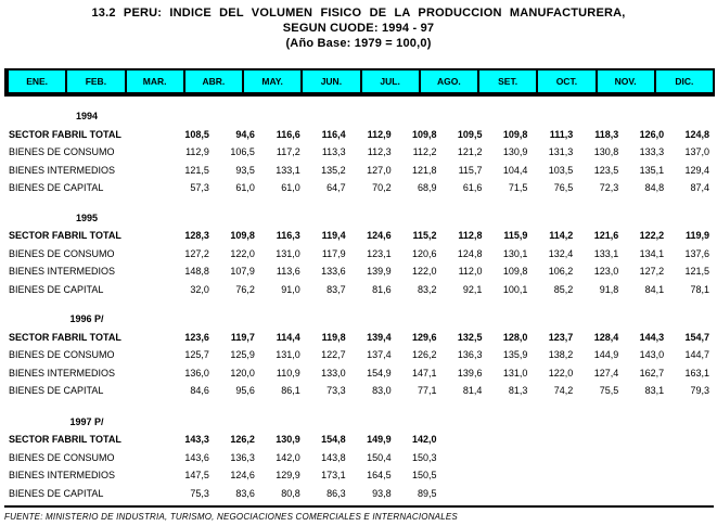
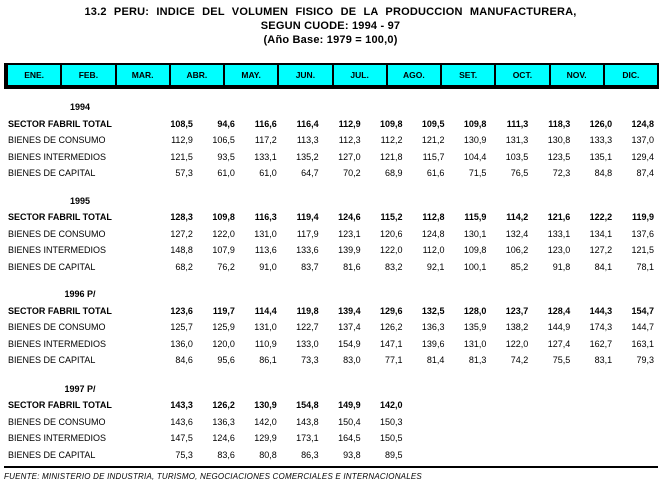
  13.2 PERU: INDICE DEL VOLUMEN FISICO DE LA PRODUCCION MANUFACTURERA,
  SEGUN CUODE: 1994 - 97
  (Año Base: 1979 = 100,0)
  ENE.
  FEB.
  MAR.
  ABR.
  MAY.
  JUN.
  JUL.
  AGO.
  SET.
  OCT.
  NOV.
  DIC.
  1994
  SECTOR FABRIL TOTAL
  108,5
  94,6
  116,6
  116,4
  112,9
  109,8
  109,5
  109,8
  111,3
  118,3
  126,0
  124,8
  BIENES DE CONSUMO
  112,9
  106,5
  117,2
  113,3
  112,3
  112,2
  121,2
  130,9
  131,3
  130,8
  133,3
  137,0
  BIENES INTERMEDIOS
  121,5
  93,5
  133,1
  135,2
  127,0
  121,8
  115,7
  104,4
  103,5
  123,5
  135,1
  129,4
  BIENES DE CAPITAL
  57,3
  61,0
  61,0
  64,7
  70,2
  68,9
  61,6
  71,5
  76,5
  72,3
  84,8
  87,4
  1995
  SECTOR FABRIL TOTAL
  128,3
  109,8
  116,3
  119,4
  124,6
  115,2
  112,8
  115,9
  114,2
  121,6
  122,2
  119,9
  BIENES DE CONSUMO
  127,2
  122,0
  131,0
  117,9
  123,1
  120,6
  124,8
  130,1
  132,4
  133,1
  134,1
  137,6
  BIENES INTERMEDIOS
  148,8
  107,9
  113,6
  133,6
  139,9
  122,0
  112,0
  109,8
  106,2
  123,0
  127,2
  121,5
  BIENES DE CAPITAL
- 32,0
+ 68,2
  76,2
  91,0
  83,7
  81,6
  83,2
  92,1
  100,1
  85,2
  91,8
  84,1
  78,1
  1996 P/
  SECTOR FABRIL TOTAL
  123,6
  119,7
  114,4
  119,8
  139,4
  129,6
  132,5
  128,0
  123,7
  128,4
  144,3
  154,7
  BIENES DE CONSUMO
  125,7
  125,9
  131,0
  122,7
  137,4
  126,2
  136,3
  135,9
  138,2
  144,9
- 143,0
+ 174,3
  144,7
  BIENES INTERMEDIOS
  136,0
  120,0
  110,9
  133,0
  154,9
  147,1
  139,6
  131,0
  122,0
  127,4
  162,7
  163,1
  BIENES DE CAPITAL
  84,6
  95,6
  86,1
  73,3
  83,0
  77,1
  81,4
  81,3
  74,2
  75,5
  83,1
  79,3
  1997 P/
  SECTOR FABRIL TOTAL
  143,3
  126,2
  130,9
  154,8
  149,9
  142,0
  BIENES DE CONSUMO
  143,6
  136,3
  142,0
  143,8
  150,4
  150,3
  BIENES INTERMEDIOS
  147,5
  124,6
  129,9
  173,1
  164,5
  150,5
  BIENES DE CAPITAL
  75,3
  83,6
  80,8
  86,3
  93,8
  89,5
  FUENTE: MINISTERIO DE INDUSTRIA, TURISMO, NEGOCIACIONES COMERCIALES E INTERNACIONALES
